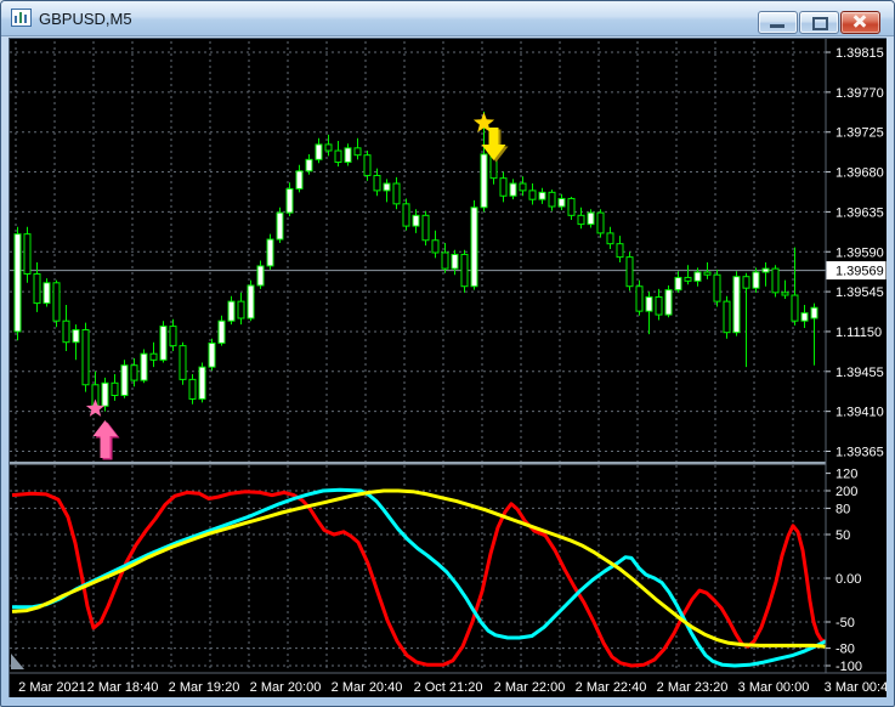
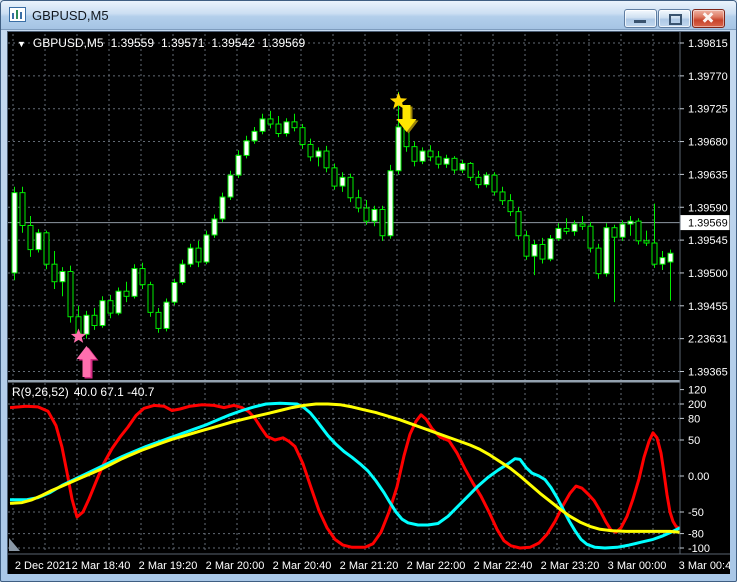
  GBPUSD,M5
  1.39815
  1.39770
  1.39725
  1.39680
  1.39635
  1.39590
  1.39545
- 1.11150
+ 1.39500
  1.39455
- 1.39410
+ 2.23631
  1.39365
  1.39569
  120
  200
  80
  50
  0.00
  -50
  -80
  -100
- 2 Mar 2021
+ 2 Dec 2021
  2 Mar 18:40
  2 Mar 19:20
  2 Mar 20:00
  2 Mar 20:40
- 2 Oct 21:20
+ 2 Mar 21:20
  2 Mar 22:00
  2 Mar 22:40
  2 Mar 23:20
  3 Mar 00:00
  3 Mar 00:4
+ ▼ GBPUSD,M5 1.39559 1.39571 1.39542 1.39569
+ R(9,26,52) 40.0 67.1 -40.7
